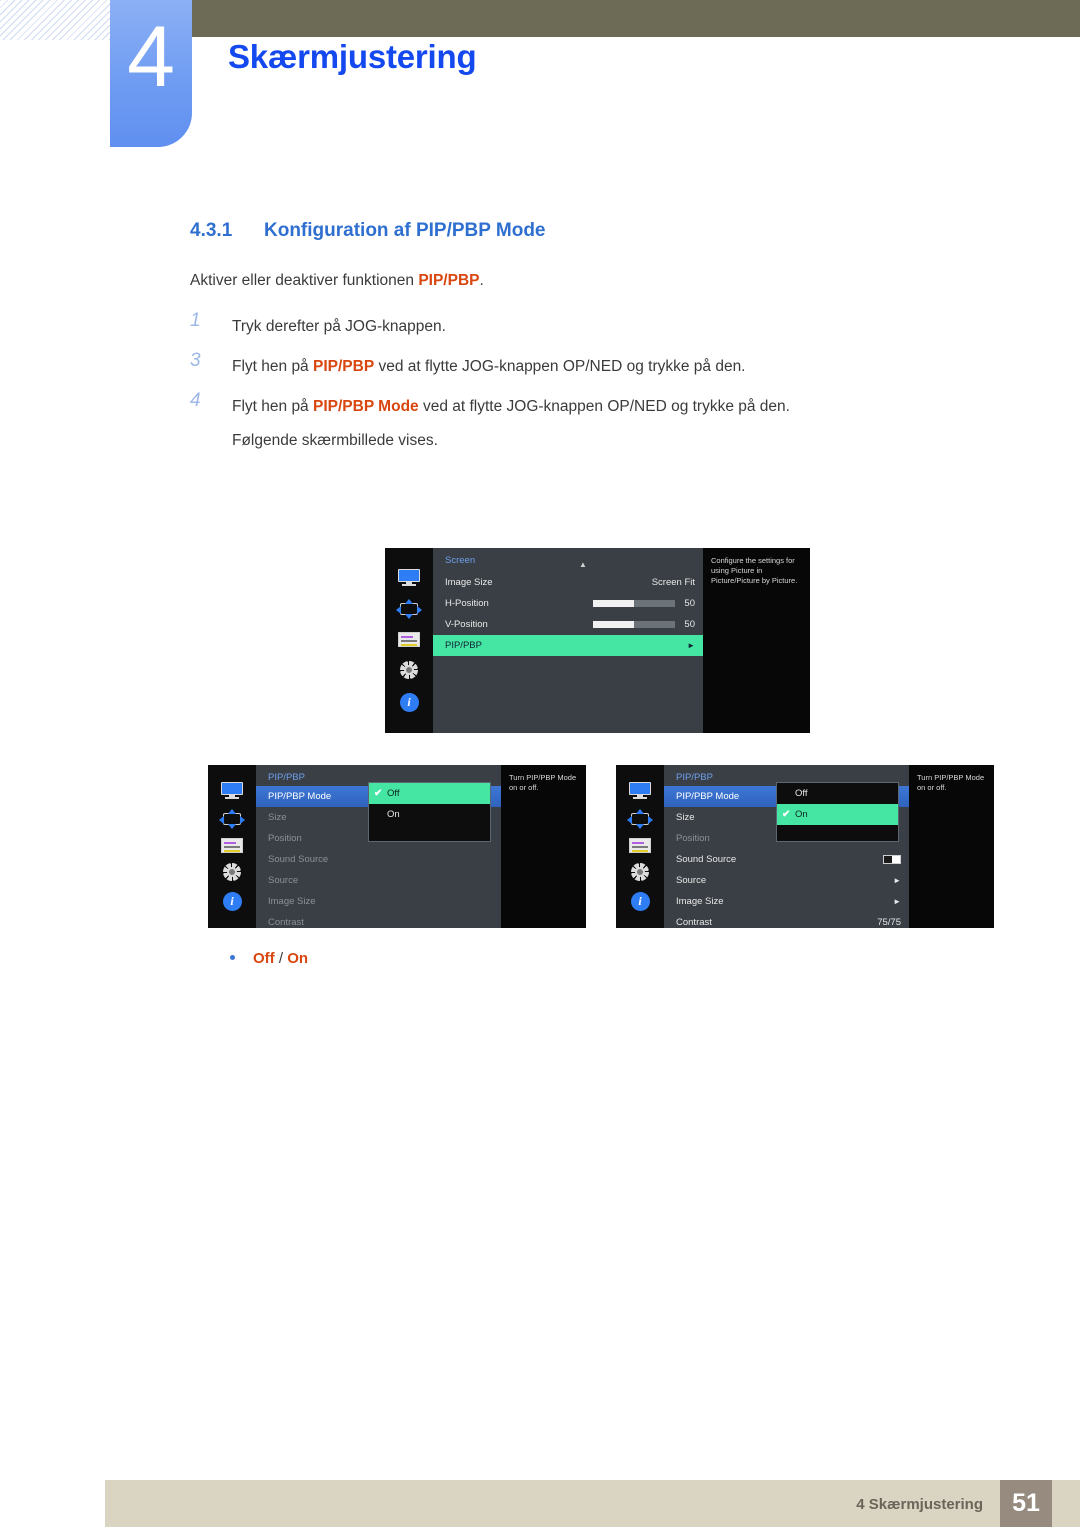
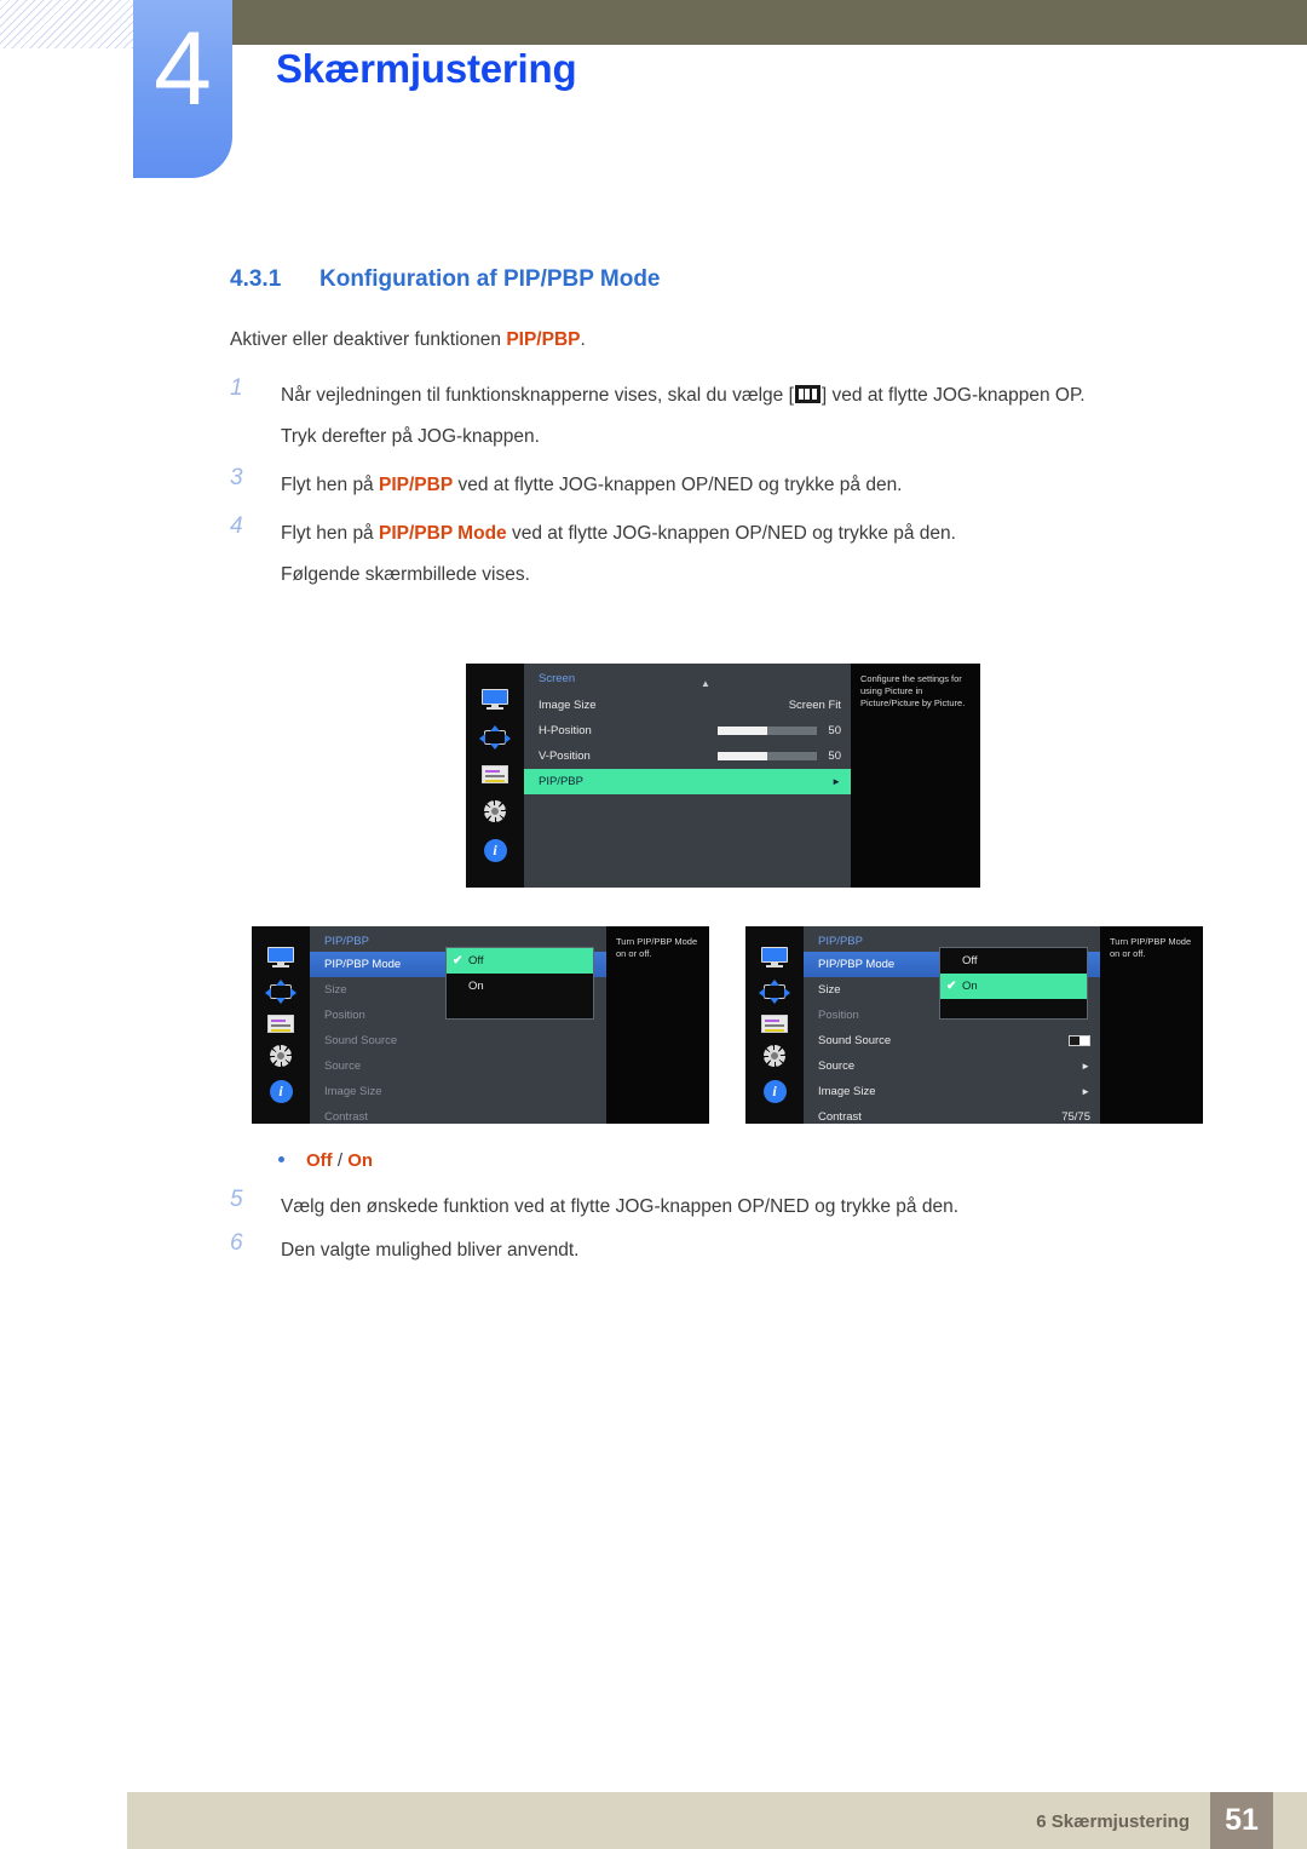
  4
  Skærmjustering
  4.3.1 Konfiguration af PIP/PBP Mode
  Aktiver eller deaktiver funktionen PIP/PBP.
  1
+ Når vejledningen til funktionsknapperne vises, skal du vælge [ ] ved at flytte JOG-knappen OP.
  Tryk derefter på JOG-knappen.
  3
  Flyt hen på PIP/PBP ved at flytte JOG-knappen OP/NED og trykke på den.
  4
  Flyt hen på PIP/PBP Mode ved at flytte JOG-knappen OP/NED og trykke på den.
  Følgende skærmbillede vises.
  i
  Screen
  ▲
  Image Size
  Screen Fit
  H-Position
  50
  V-Position
  50
  PIP/PBP
  ►
  Configure the settings for using Picture in Picture/Picture by Picture.
  i
  PIP/PBP
  PIP/PBP Mode
  Size
  Position
  Sound Source
  Source
  Image Size
  Contrast
  ✔
  Off
  On
  Turn PIP/PBP Mode on or off.
  i
  PIP/PBP
  PIP/PBP Mode
  Size
  Position
  Sound Source
  Source
  ►
  Image Size
  ►
  Contrast
  75/75
  Off
  ✔
  On
  Turn PIP/PBP Mode on or off.
  Off / On
+ 5
+ Vælg den ønskede funktion ved at flytte JOG-knappen OP/NED og trykke på den.
+ 6
+ Den valgte mulighed bliver anvendt.
- 4 Skærmjustering
+ 6 Skærmjustering
  51
